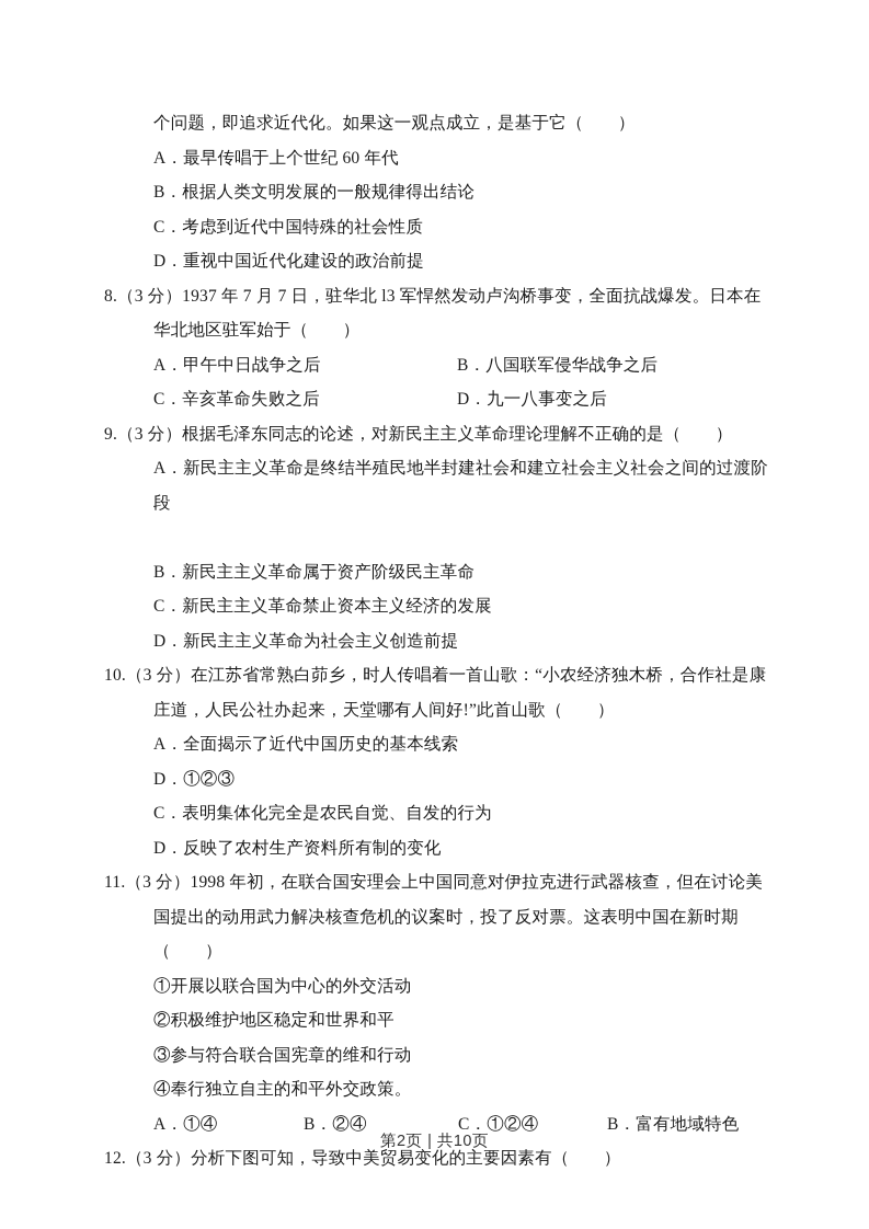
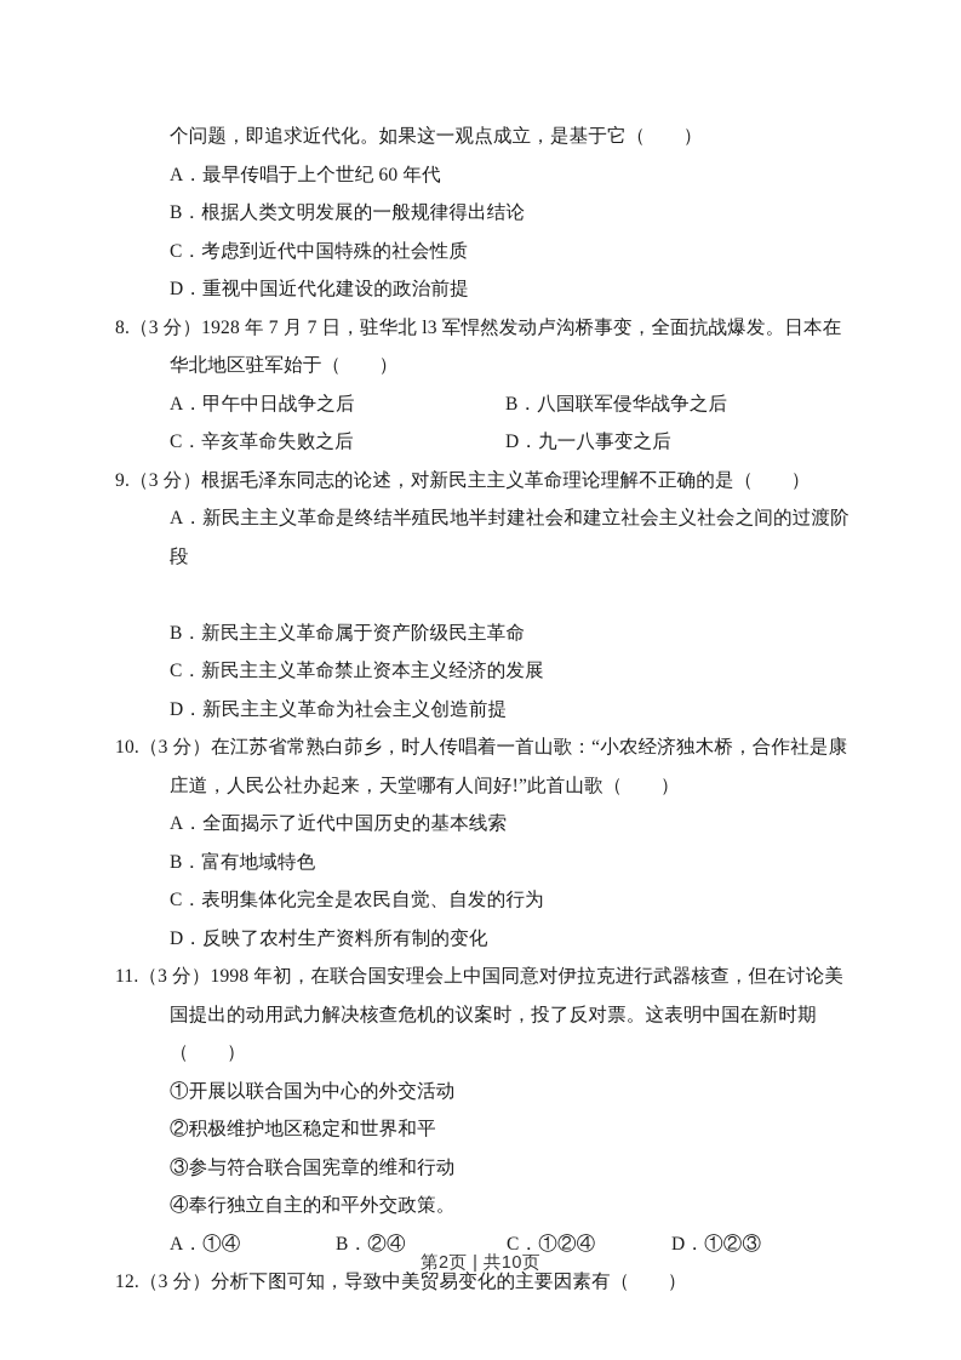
  个问题，即追求近代化。如果这一观点成立，是基于它（ ）
  A．最早传唱于上个世纪 60 年代
  B．根据人类文明发展的一般规律得出结论
  C．考虑到近代中国特殊的社会性质
  D．重视中国近代化建设的政治前提
- 8.（3 分）1937 年 7 月 7 日，驻华北 l3 军悍然发动卢沟桥事变，全面抗战爆发。日本在华北地区驻军始于（ ）
+ 8.（3 分）1928 年 7 月 7 日，驻华北 l3 军悍然发动卢沟桥事变，全面抗战爆发。日本在华北地区驻军始于（ ）
  A．甲午中日战争之后
  B．八国联军侵华战争之后
  C．辛亥革命失败之后
  D．九一八事变之后
  9.（3 分）根据毛泽东同志的论述，对新民主主义革命理论理解不正确的是（ ）
  A．新民主主义革命是终结半殖民地半封建社会和建立社会主义社会之间的过渡阶段
  B．新民主主义革命属于资产阶级民主革命
  C．新民主主义革命禁止资本主义经济的发展
  D．新民主主义革命为社会主义创造前提
  10.（3 分）在江苏省常熟白茆乡，时人传唱着一首山歌：“小农经济独木桥，合作社是康庄道，人民公社办起来，天堂哪有人间好!”此首山歌（ ）
  A．全面揭示了近代中国历史的基本线索
- D．①②③
+ B．富有地域特色
  C．表明集体化完全是农民自觉、自发的行为
  D．反映了农村生产资料所有制的变化
  11.（3 分）1998 年初，在联合国安理会上中国同意对伊拉克进行武器核查，但在讨论美国提出的动用武力解决核查危机的议案时，投了反对票。这表明中国在新时期（ ）
  ①开展以联合国为中心的外交活动
  ②积极维护地区稳定和世界和平
  ③参与符合联合国宪章的维和行动
  ④奉行独立自主的和平外交政策。
  A．①④
  B．②④
  C．①②④
- B．富有地域特色
+ D．①②③
  12.（3 分）分析下图可知，导致中美贸易变化的主要因素有（ ）
  第2页 | 共10页
